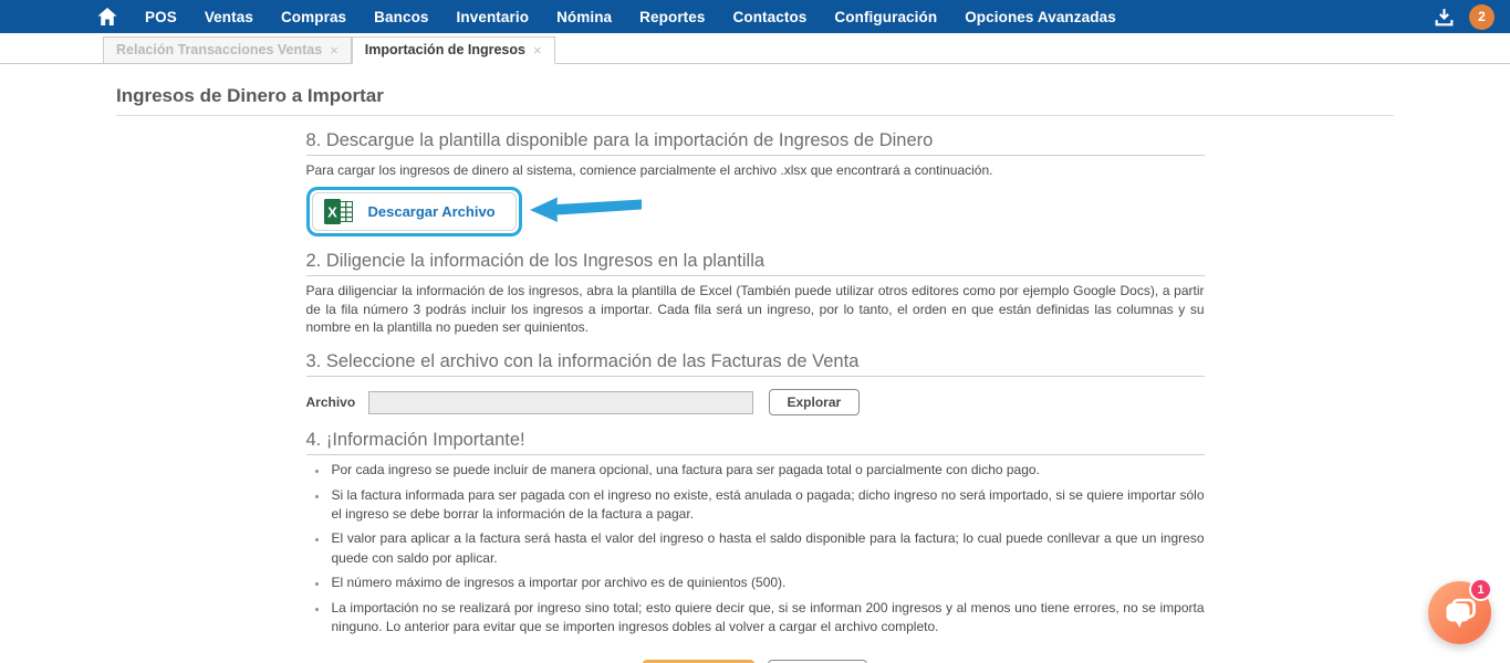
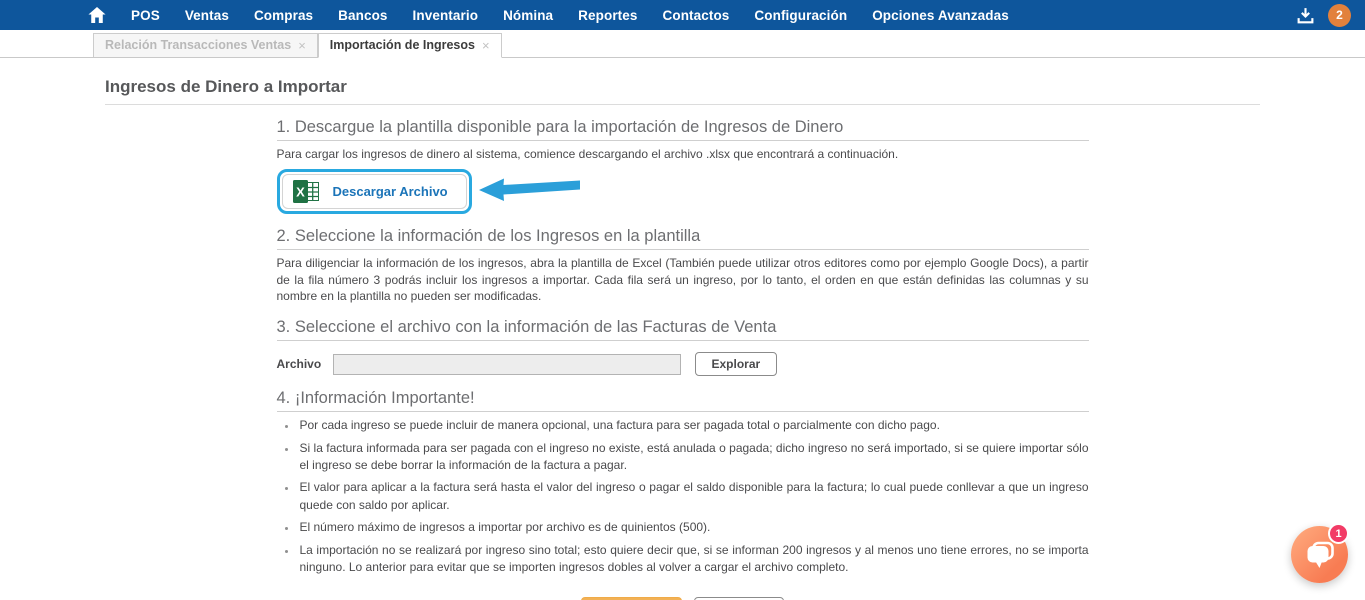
  POS
  Ventas
  Compras
  Bancos
  Inventario
  Nómina
  Reportes
  Contactos
  Configuración
  Opciones Avanzadas
  2
  Relación Transacciones Ventas
  ×
  Importación de Ingresos
  ×
  Ingresos de Dinero a Importar
- 8. Descargue la plantilla disponible para la importación de Ingresos de Dinero
+ 1. Descargue la plantilla disponible para la importación de Ingresos de Dinero
- Para cargar los ingresos de dinero al sistema, comience parcialmente el archivo .xlsx que encontrará a continuación.
+ Para cargar los ingresos de dinero al sistema, comience descargando el archivo .xlsx que encontrará a continuación.
  X
  Descargar Archivo
- 2. Diligencie la información de los Ingresos en la plantilla
+ 2. Seleccione la información de los Ingresos en la plantilla
- Para diligenciar la información de los ingresos, abra la plantilla de Excel (También puede utilizar otros editores como por ejemplo Google Docs), a partir de la fila número 3 podrás incluir los ingresos a importar. Cada fila será un ingreso, por lo tanto, el orden en que están definidas las columnas y su nombre en la plantilla no pueden ser quinientos.
+ Para diligenciar la información de los ingresos, abra la plantilla de Excel (También puede utilizar otros editores como por ejemplo Google Docs), a partir de la fila número 3 podrás incluir los ingresos a importar. Cada fila será un ingreso, por lo tanto, el orden en que están definidas las columnas y su nombre en la plantilla no pueden ser modificadas.
  3. Seleccione el archivo con la información de las Facturas de Venta
  Archivo
  Explorar
  4. ¡Información Importante!
  Por cada ingreso se puede incluir de manera opcional, una factura para ser pagada total o parcialmente con dicho pago.
  Si la factura informada para ser pagada con el ingreso no existe, está anulada o pagada; dicho ingreso no será importado, si se quiere importar sólo el ingreso se debe borrar la información de la factura a pagar.
- El valor para aplicar a la factura será hasta el valor del ingreso o hasta el saldo disponible para la factura; lo cual puede conllevar a que un ingreso quede con saldo por aplicar.
+ El valor para aplicar a la factura será hasta el valor del ingreso o pagar el saldo disponible para la factura; lo cual puede conllevar a que un ingreso quede con saldo por aplicar.
  El número máximo de ingresos a importar por archivo es de quinientos (500).
  La importación no se realizará por ingreso sino total; esto quiere decir que, si se informan 200 ingresos y al menos uno tiene errores, no se importa ninguno. Lo anterior para evitar que se importen ingresos dobles al volver a cargar el archivo completo.
  1
